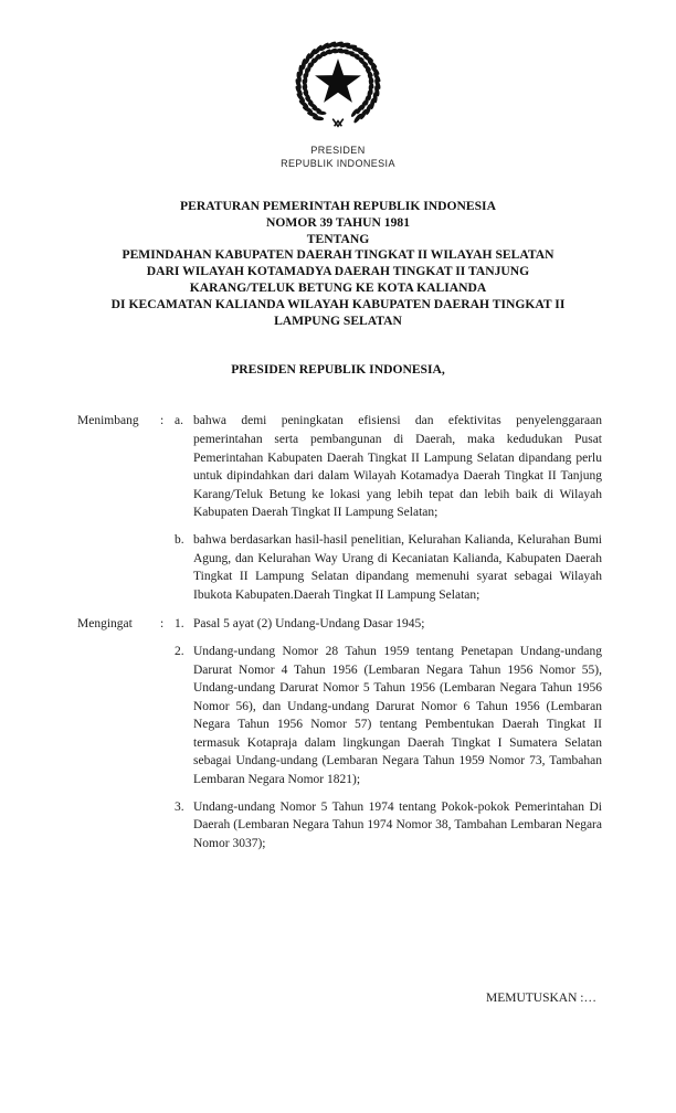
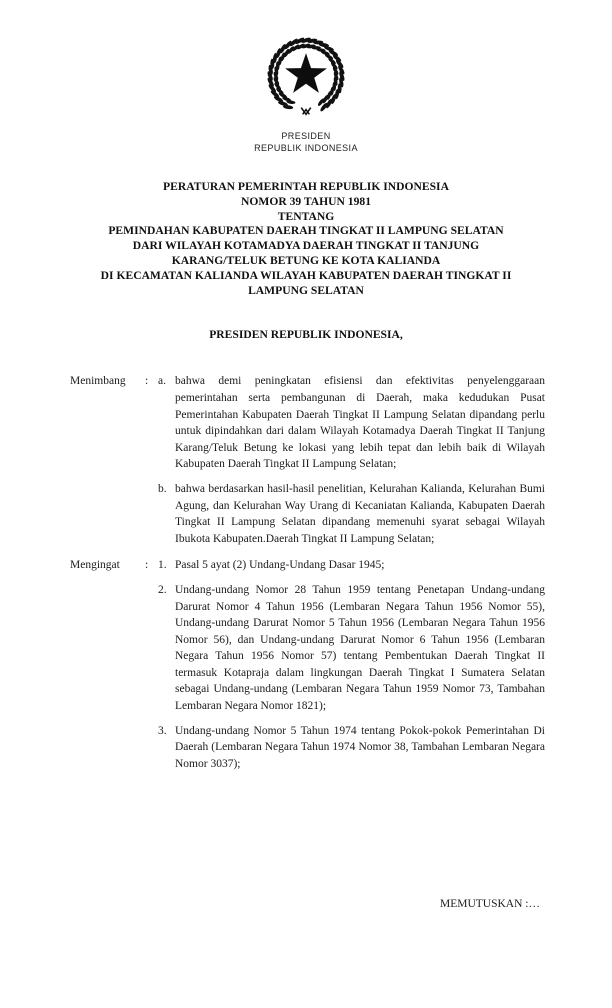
  PRESIDEN
  REPUBLIK INDONESIA
  PERATURAN PEMERINTAH REPUBLIK INDONESIA
  NOMOR 39 TAHUN 1981
  TENTANG
- PEMINDAHAN KABUPATEN DAERAH TINGKAT II WILAYAH SELATAN
+ PEMINDAHAN KABUPATEN DAERAH TINGKAT II LAMPUNG SELATAN
  DARI WILAYAH KOTAMADYA DAERAH TINGKAT II TANJUNG
  KARANG/TELUK BETUNG KE KOTA KALIANDA
  DI KECAMATAN KALIANDA WILAYAH KABUPATEN DAERAH TINGKAT II
  LAMPUNG SELATAN
  PRESIDEN REPUBLIK INDONESIA,
  Menimbang
  :
  a.
  bahwa demi peningkatan efisiensi dan efektivitas penyelenggaraan pemerintahan serta pembangunan di Daerah, maka kedudukan Pusat Pemerintahan Kabupaten Daerah Tingkat II Lampung Selatan dipandang perlu untuk dipindahkan dari dalam Wilayah Kotamadya Daerah Tingkat II Tanjung Karang/Teluk Betung ke lokasi yang lebih tepat dan lebih baik di Wilayah Kabupaten Daerah Tingkat II Lampung Selatan;
  b.
  bahwa berdasarkan hasil-hasil penelitian, Kelurahan Kalianda, Kelurahan Bumi Agung, dan Kelurahan Way Urang di Kecaniatan Kalianda, Kabupaten Daerah Tingkat II Lampung Selatan dipandang memenuhi syarat sebagai Wilayah Ibukota Kabupaten.Daerah Tingkat II Lampung Selatan;
  Mengingat
  :
  1.
  Pasal 5 ayat (2) Undang-Undang Dasar 1945;
  2.
  Undang-undang Nomor 28 Tahun 1959 tentang Penetapan Undang-undang Darurat Nomor 4 Tahun 1956 (Lembaran Negara Tahun 1956 Nomor 55), Undang-undang Darurat Nomor 5 Tahun 1956 (Lembaran Negara Tahun 1956 Nomor 56), dan Undang-undang Darurat Nomor 6 Tahun 1956 (Lembaran Negara Tahun 1956 Nomor 57) tentang Pembentukan Daerah Tingkat II termasuk Kotapraja dalam lingkungan Daerah Tingkat I Sumatera Selatan sebagai Undang-undang (Lembaran Negara Tahun 1959 Nomor 73, Tambahan Lembaran Negara Nomor 1821);
  3.
  Undang-undang Nomor 5 Tahun 1974 tentang Pokok-pokok Pemerintahan Di Daerah (Lembaran Negara Tahun 1974 Nomor 38, Tambahan Lembaran Negara Nomor 3037);
  MEMUTUSKAN :…
